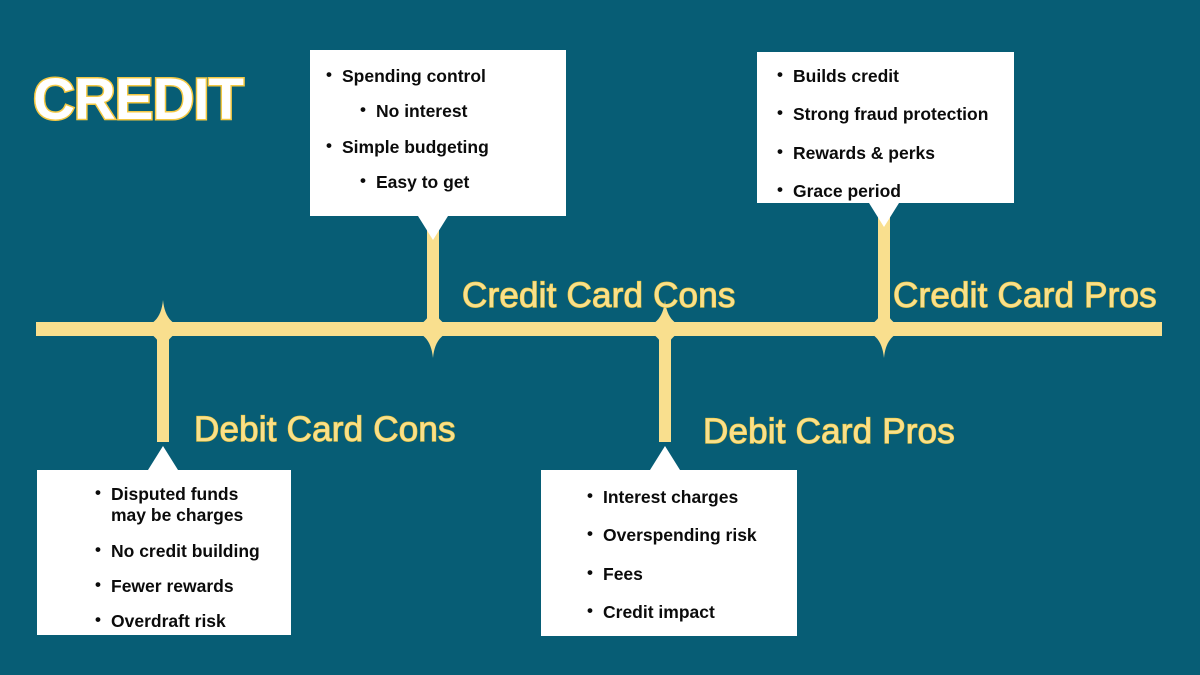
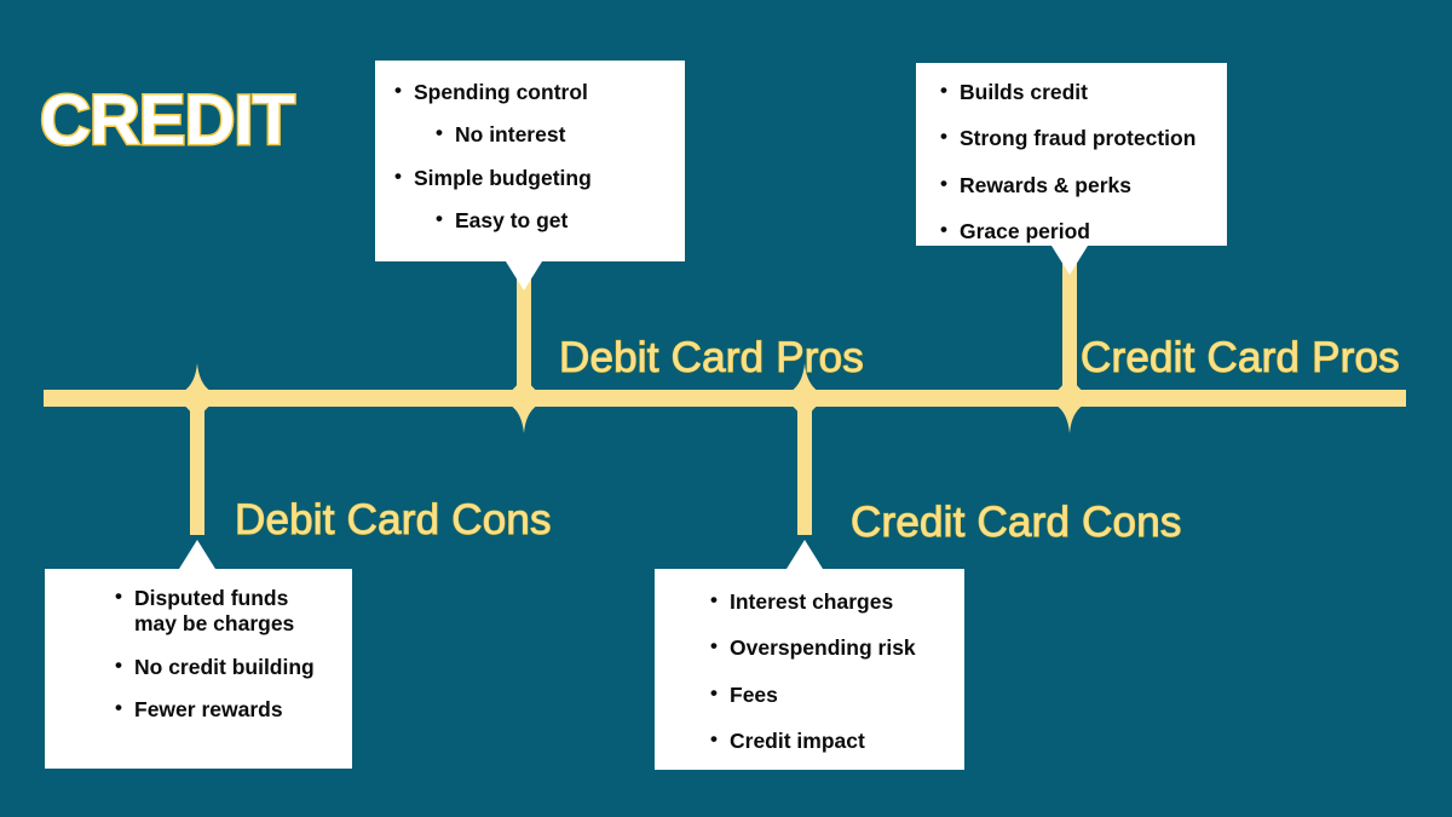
  CREDIT
- Credit Card Cons
+ Debit Card Pros
  Credit Card Pros
  Debit Card Cons
- Debit Card Pros
+ Credit Card Cons
  Spending control
  No interest
  Simple budgeting
  Easy to get
  Builds credit
  Strong fraud protection
  Rewards & perks
  Grace period
  Disputed funds may be charges
  No credit building
  Fewer rewards
- Overdraft risk
  Interest charges
  Overspending risk
  Fees
  Credit impact
